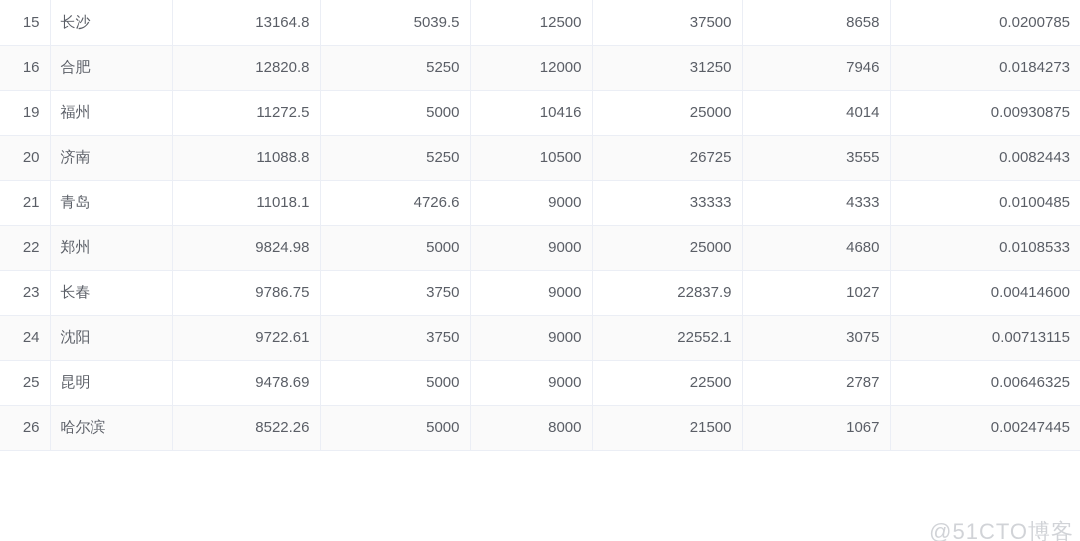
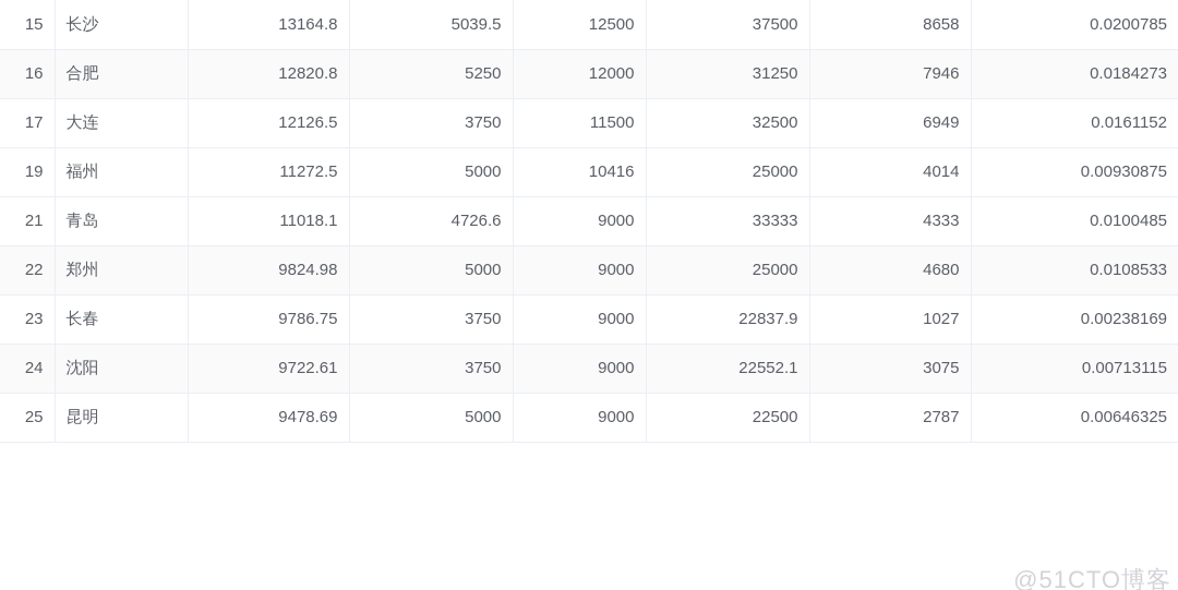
  15	长沙	13164.8	5039.5	12500	37500	8658	0.0200785
  16	合肥	12820.8	5250	12000	31250	7946	0.0184273
+ 17	大连	12126.5	3750	11500	32500	6949	0.0161152
  19	福州	11272.5	5000	10416	25000	4014	0.00930875
- 20	济南	11088.8	5250	10500	26725	3555	0.0082443
  21	青岛	11018.1	4726.6	9000	33333	4333	0.0100485
  22	郑州	9824.98	5000	9000	25000	4680	0.0108533
- 23	长春	9786.75	3750	9000	22837.9	1027	0.00414600
+ 23	长春	9786.75	3750	9000	22837.9	1027	0.00238169
  24	沈阳	9722.61	3750	9000	22552.1	3075	0.00713115
  25	昆明	9478.69	5000	9000	22500	2787	0.00646325
- 26	哈尔滨	8522.26	5000	8000	21500	1067	0.00247445
  @51CTO博客
